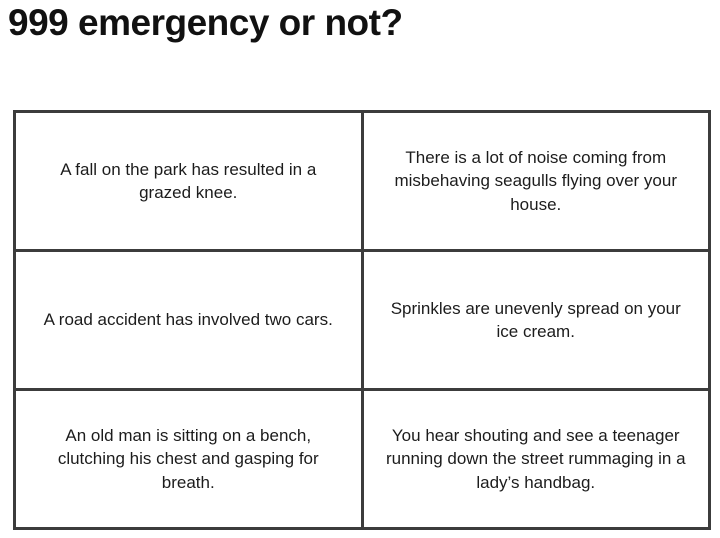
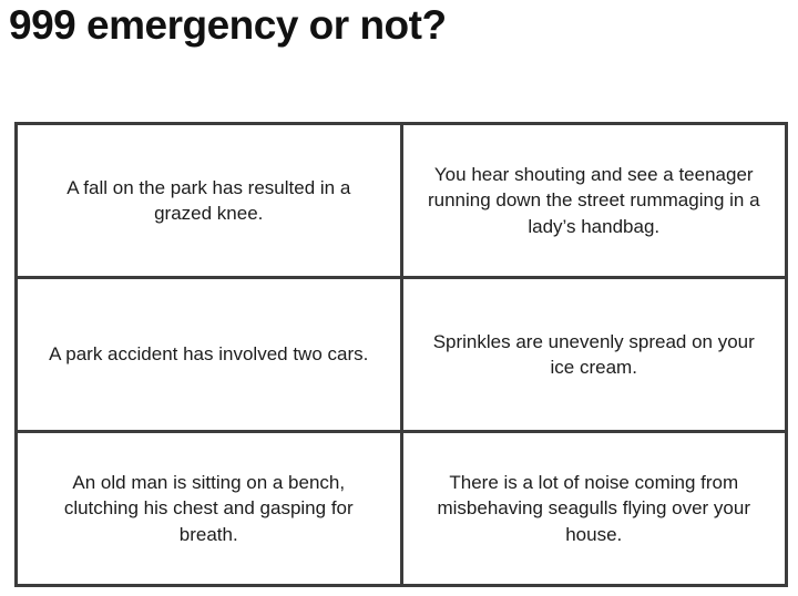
  999 emergency or not?
- A fall on the park has resulted in a grazed knee.	There is a lot of noise coming from misbehaving seagulls flying over your house.
+ A fall on the park has resulted in a grazed knee.	You hear shouting and see a teenager running down the street rummaging in a lady’s handbag.
- A road accident has involved two cars.	Sprinkles are unevenly spread on your ice cream.
+ A park accident has involved two cars.	Sprinkles are unevenly spread on your ice cream.
- An old man is sitting on a bench, clutching his chest and gasping for breath.	You hear shouting and see a teenager running down the street rummaging in a lady’s handbag.
+ An old man is sitting on a bench, clutching his chest and gasping for breath.	There is a lot of noise coming from misbehaving seagulls flying over your house.
